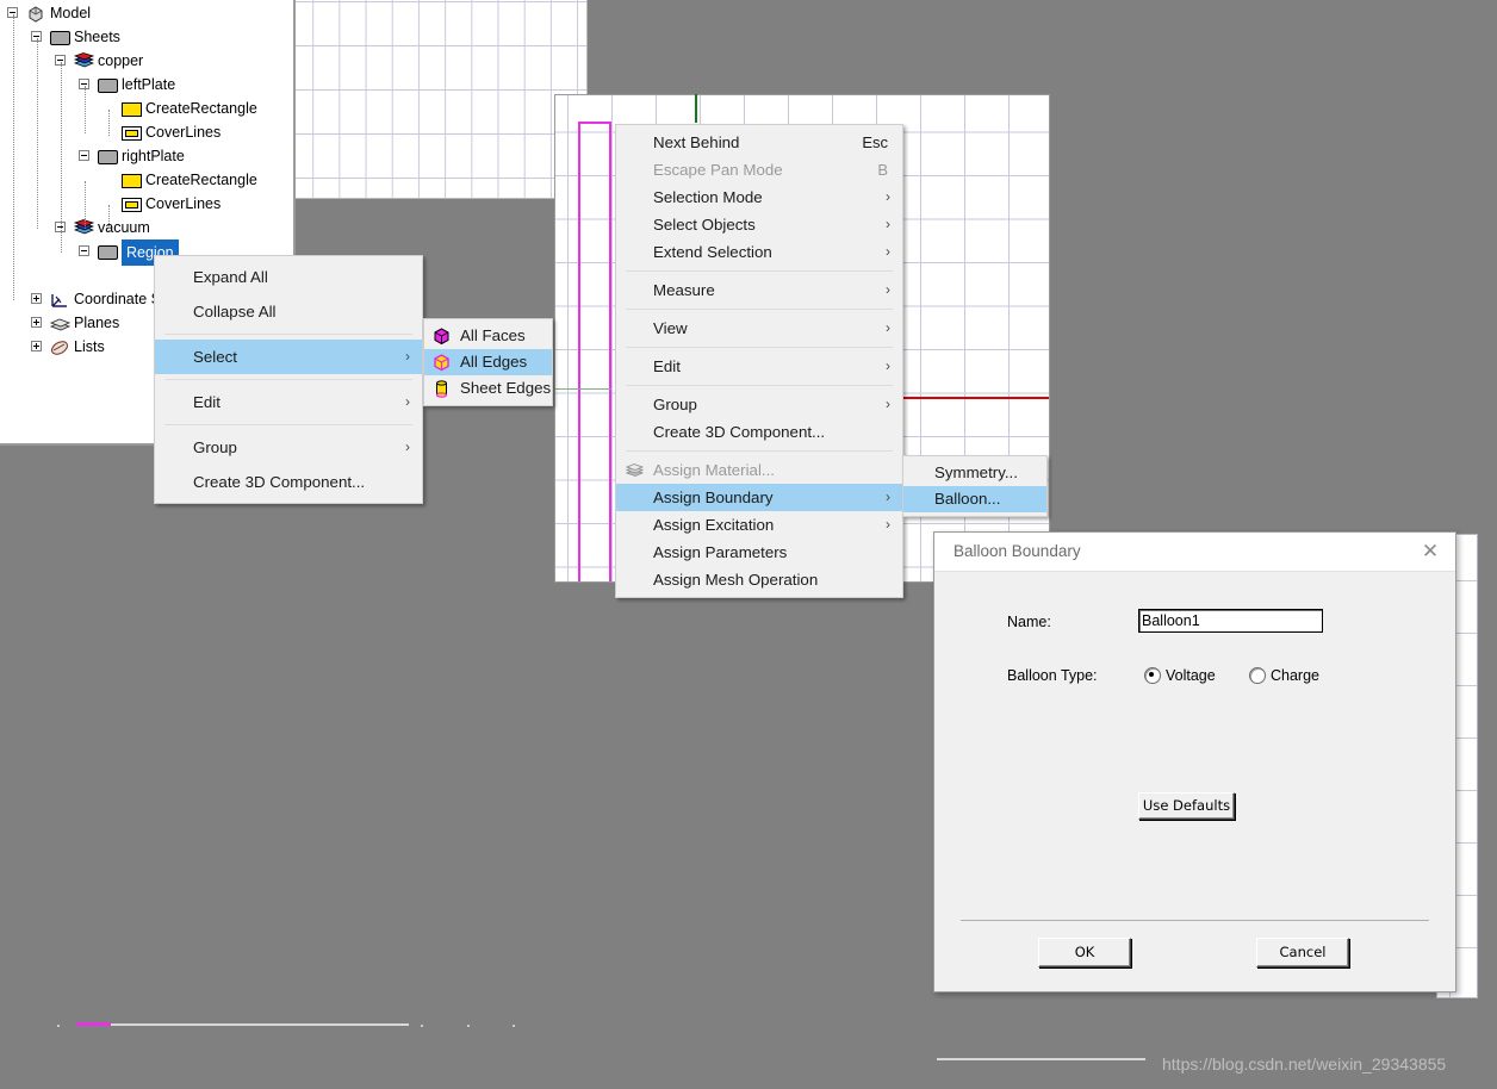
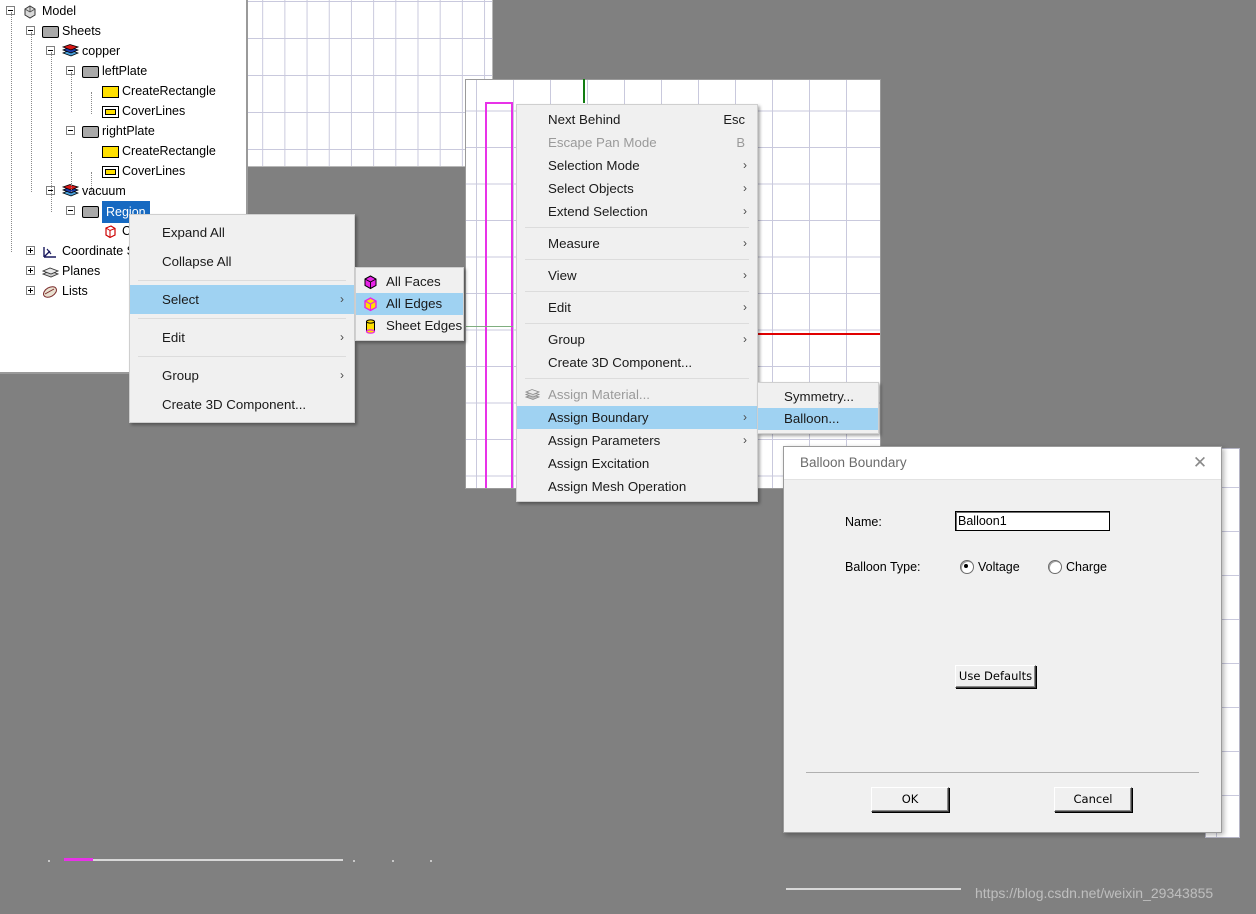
  Model
  Sheets
  copper
  leftPlate
  CreateRectangle
  CoverLines
  rightPlate
  CreateRectangle
  CoverLines
  vacuum
  Region
+ C
  Coordinate
  Planes
  Lists
  Expand All
  Collapse All
  Select
  ›
  Edit
  ›
  Group
  ›
  Create 3D Component...
  All Faces
  All Edges
  Sheet Edges
  Next Behind
  Esc
  Escape Pan Mode
  B
  Selection Mode
  ›
  Select Objects
  ›
  Extend Selection
  ›
  Measure
  ›
  View
  ›
  Edit
  ›
  Group
  ›
  Create 3D Component...
  Assign Material...
  Assign Boundary
  ›
- Assign Excitation
+ Assign Parameters
  ›
- Assign Parameters
+ Assign Excitation
  Assign Mesh Operation
  Symmetry...
  Balloon...
  Balloon Boundary
  ✕
  Name:
  Balloon1
  Balloon Type:
  Voltage
  Charge
  Use Defaults
  OK
  Cancel
  https://blog.csdn.net/weixin_29343855
